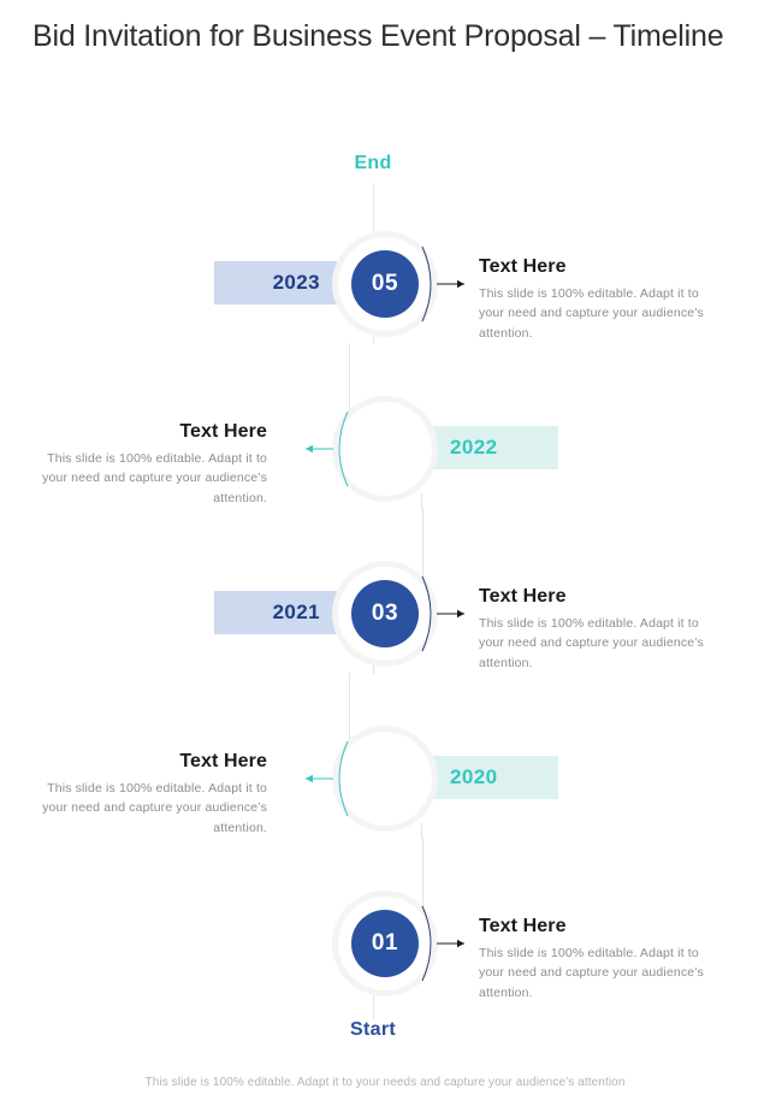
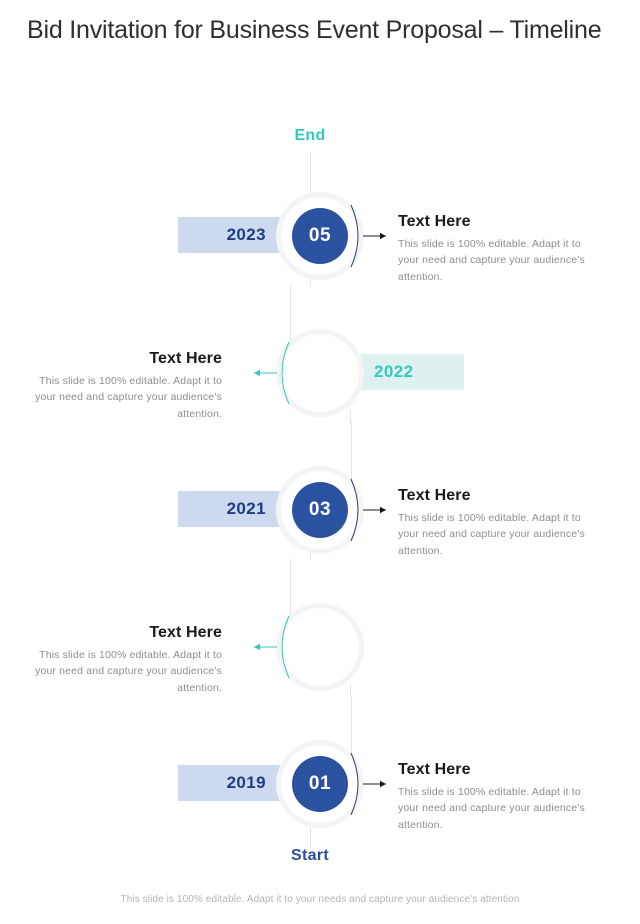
  Bid Invitation for Business Event Proposal – Timeline
  End
  2023
  05
  Text Here
  This slide is 100% editable. Adapt it to your need and capture your audience’s attention.
  2022
  Text Here
  This slide is 100% editable. Adapt it to your need and capture your audience’s attention.
  2021
  03
  Text Here
  This slide is 100% editable. Adapt it to your need and capture your audience’s attention.
- 2020
  Text Here
  This slide is 100% editable. Adapt it to your need and capture your audience’s attention.
+ 2019
  01
  Text Here
  This slide is 100% editable. Adapt it to your need and capture your audience’s attention.
  Start
  This slide is 100% editable. Adapt it to your needs and capture your audience’s attention
